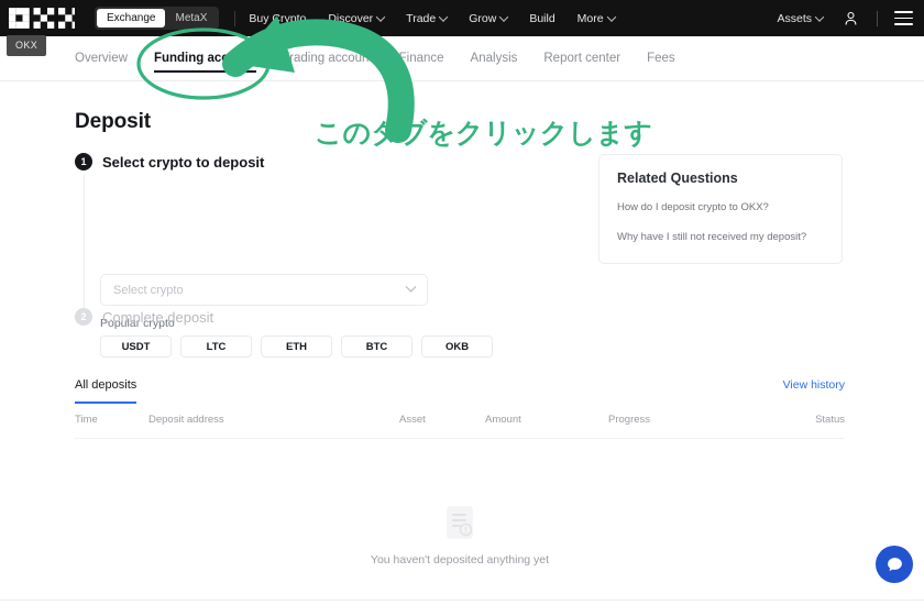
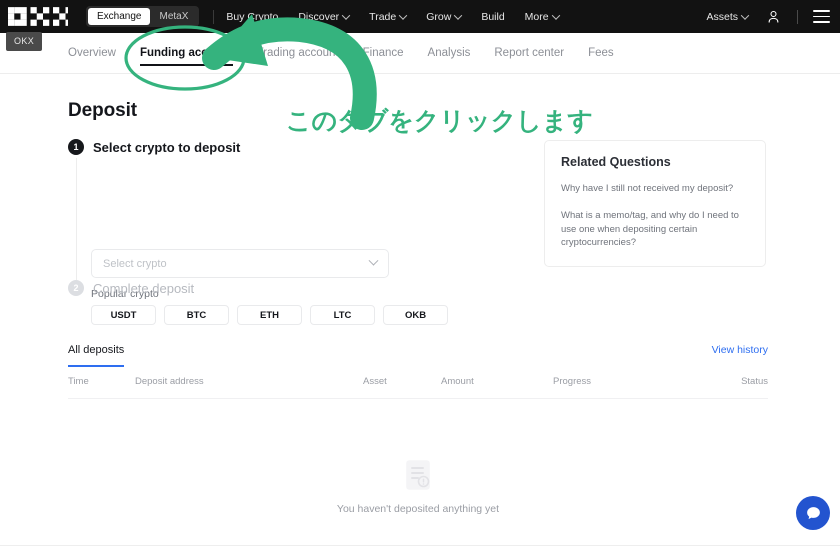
  Exchange
  MetaX
  Buyrypto
  Discover
  Trade
  Grow
  Build
  More
  Assets
  OKX
  Overview
  rading accoun
  Finance
  Analysis
  Report center
  Fees
  Deposit
  1
  Select crypto to deposit
  Select crypto
  Popular crypto
  USDT
- LTC
+ BTC
  ETH
- BTC
+ LTC
  OKB
  2
  Complete deposit
  Related Questions
- How do I deposit crypto to OKX?
  Why have I still not received my deposit?
+ What is a memo/tag, and why do I need to use one when depositing certain cryptocurrencies?
  All deposits
  View history
  Time
  Deposit address
  Asset
  Amount
  Progress
  Status
  You haven't deposited anything yet
  このタブをクリックします
